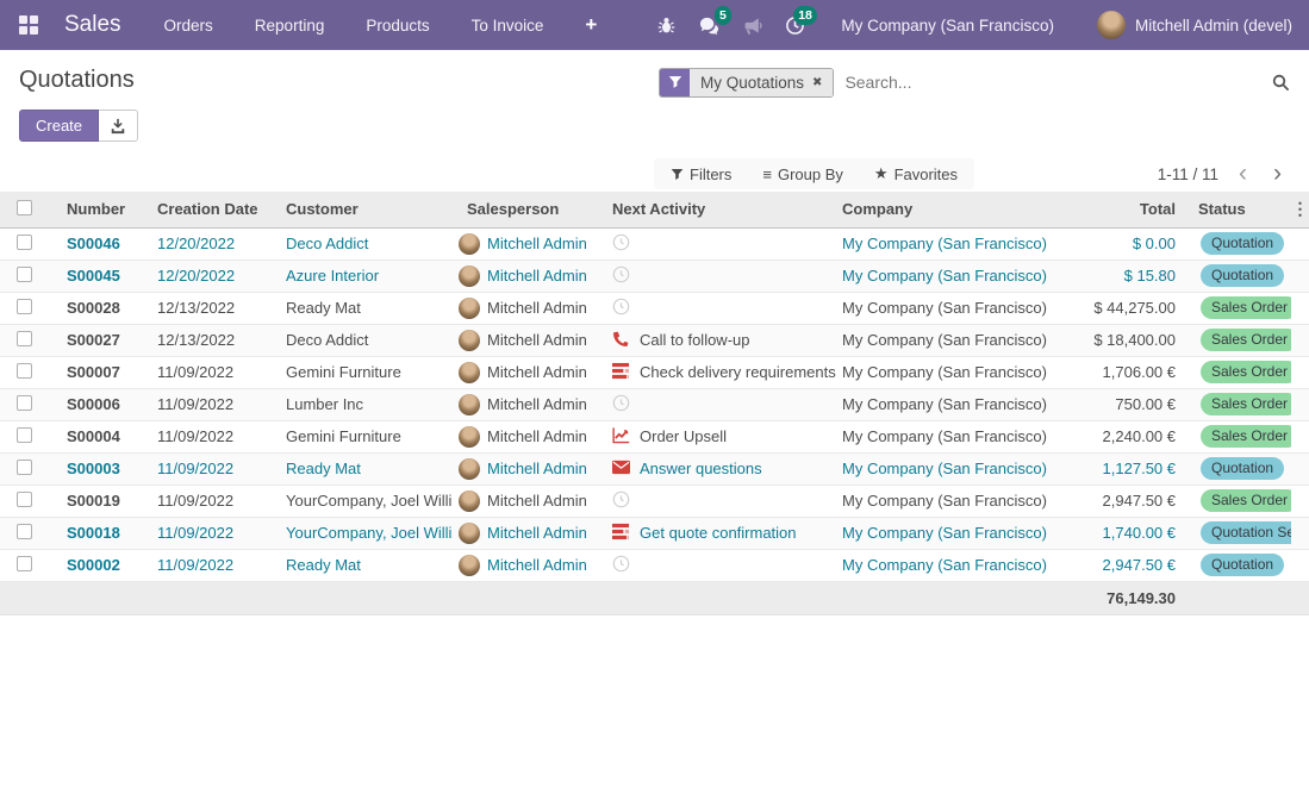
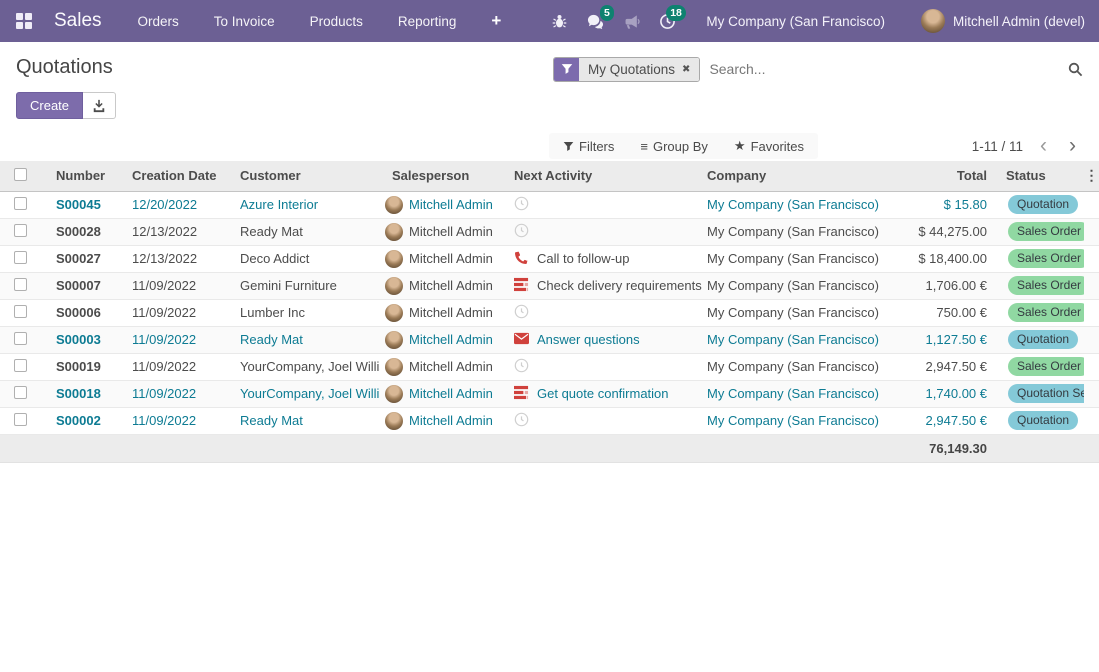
  Sales
  Orders
- Reporting
+ To Invoice
  Products
- To Invoice
+ Reporting
  +
  5
  18
  My Company (San Francisco)
  Mitchell Admin (devel)
  Quotations
  Create
  My Quotations
  ✖
  Search...
  Filters
  ≡
  Group By
  ★
  Favorites
  1-11 / 11
  ‹
  ›
  	Number	Creation Date	Customer	Salesperson	Next Activity	Company	Total	Status	⋮
- 	S00046	12/20/2022	Deco Addict	Mitchell Admin		My Company (San Francisco)	$ 0.00	Quotation
  	S00045	12/20/2022	Azure Interior	Mitchell Admin		My Company (San Francisco)	$ 15.80	Quotation
  	S00028	12/13/2022	Ready Mat	Mitchell Admin		My Company (San Francisco)	$ 44,275.00	Sales Order
  	S00027	12/13/2022	Deco Addict	Mitchell Admin	Call to follow-up	My Company (San Francisco)	$ 18,400.00	Sales Order
  	S00007	11/09/2022	Gemini Furniture	Mitchell Admin	Check delivery requirements	My Company (San Francisco)	1,706.00 €	Sales Order
  	S00006	11/09/2022	Lumber Inc	Mitchell Admin		My Company (San Francisco)	750.00 €	Sales Order
- 	S00004	11/09/2022	Gemini Furniture	Mitchell Admin	Order Upsell	My Company (San Francisco)	2,240.00 €	Sales Order
  	S00003	11/09/2022	Ready Mat	Mitchell Admin	Answer questions	My Company (San Francisco)	1,127.50 €	Quotation
  	S00019	11/09/2022	YourCompany, Joel Willi	Mitchell Admin		My Company (San Francisco)	2,947.50 €	Sales Order
  	S00018	11/09/2022	YourCompany, Joel Willi	Mitchell Admin	Get quote confirmation	My Company (San Francisco)	1,740.00 €	Quotation Se
  	S00002	11/09/2022	Ready Mat	Mitchell Admin		My Company (San Francisco)	2,947.50 €	Quotation
  							76,149.30
